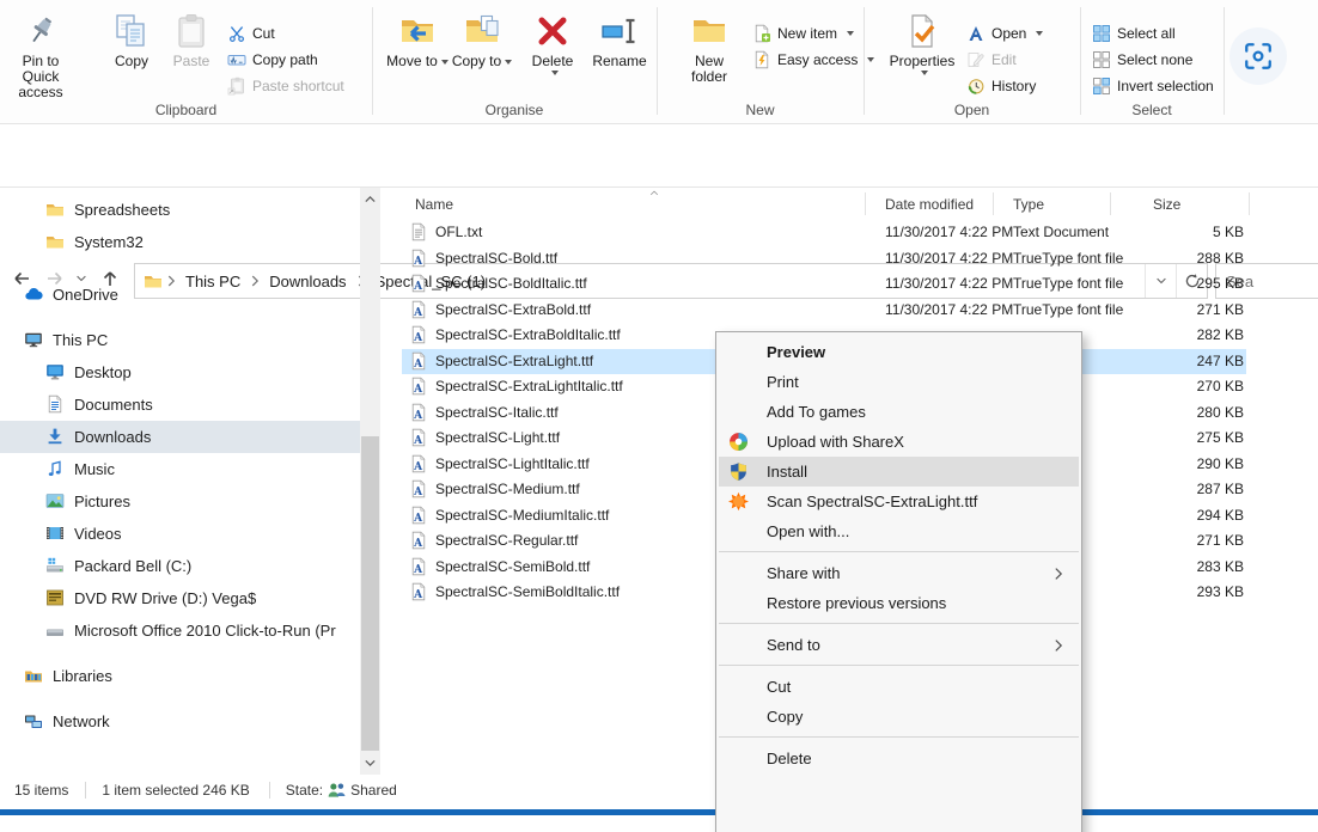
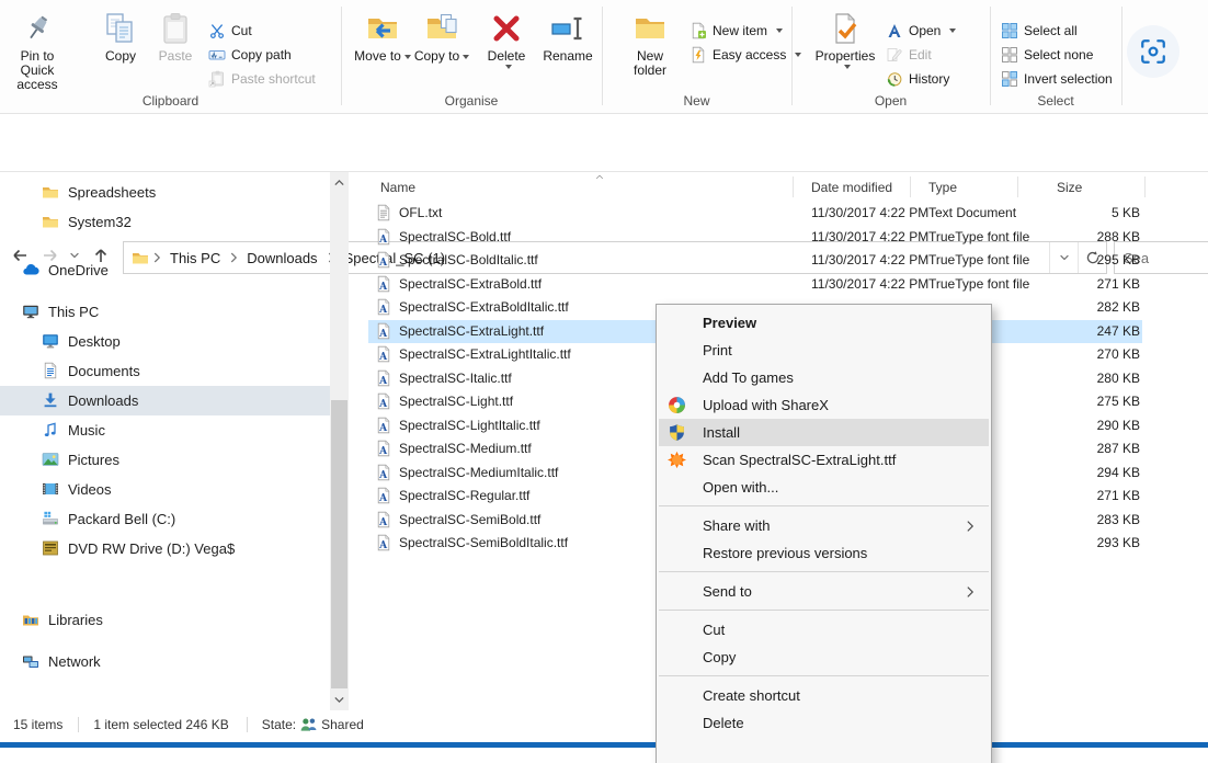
  Pin to Quick access
  Copy
  Paste
  Cut
  Copy path
  Paste shortcut
  Clipboard
  Move to
  Copy to
  Delete
  Rename
  Organise
  New folder
  New item
  Easy access
  New
  Properties
  Open
  Edit
  History
  Open
  Select all
  Select none
  Invert selection
  Select
  This PC
  Downloads
  pecl_SC (1)
  Sea
  Spreadsheets
  System32
  OneDrive
  This PC
  Desktop
  Documents
  Downloads
  Music
  Pictures
  Videos
  Packard Bell (C:)
  DVD RW Drive (D:) Vega$
- Microsoft Office 2010 Click-to-Run (Pr
  Libraries
  Network
  Name
  Date modified
  Type
  Size
  OFL.txt
  11/30/2017 4:22 PM
  Text Document
  5 KB
  A
  SpectralSC-Bold.ttf
  11/30/2017 4:22 PM
  TrueType font file
  288 KB
  A
  SpectralSC-BoldItalic.ttf
  11/30/2017 4:22 PM
  TrueType font file
  295 KB
  A
  SpectralSC-ExtraBold.ttf
  11/30/2017 4:22 PM
  TrueType font file
  271 KB
  A
  SpectralSC-ExtraBoldItalic.ttf
  282 KB
  A
  SpectralSC-ExtraLight.ttf
  247 KB
  A
  SpectralSC-ExtraLightItalic.ttf
  270 KB
  A
  SpectralSC-Italic.ttf
  280 KB
  A
  SpectralSC-Light.ttf
  275 KB
  A
  SpectralSC-LightItalic.ttf
  290 KB
  A
  SpectralSC-Medium.ttf
  287 KB
  A
  SpectralSC-MediumItalic.ttf
  294 KB
  A
  SpectralSC-Regular.ttf
  271 KB
  A
  SpectralSC-SemiBold.ttf
  283 KB
  A
  SpectralSC-SemiBoldItalic.ttf
  293 KB
  15 items
  1 item selected 246 KB
  State:
  Shared
  Preview
  Print
  Add To games
  Upload with ShareX
  Install
  Scan SpectralSC-ExtraLight.ttf
  Open with...
  Share with
  Restore previous versions
  Send to
  Cut
  Copy
+ Create shortcut
  Delete
